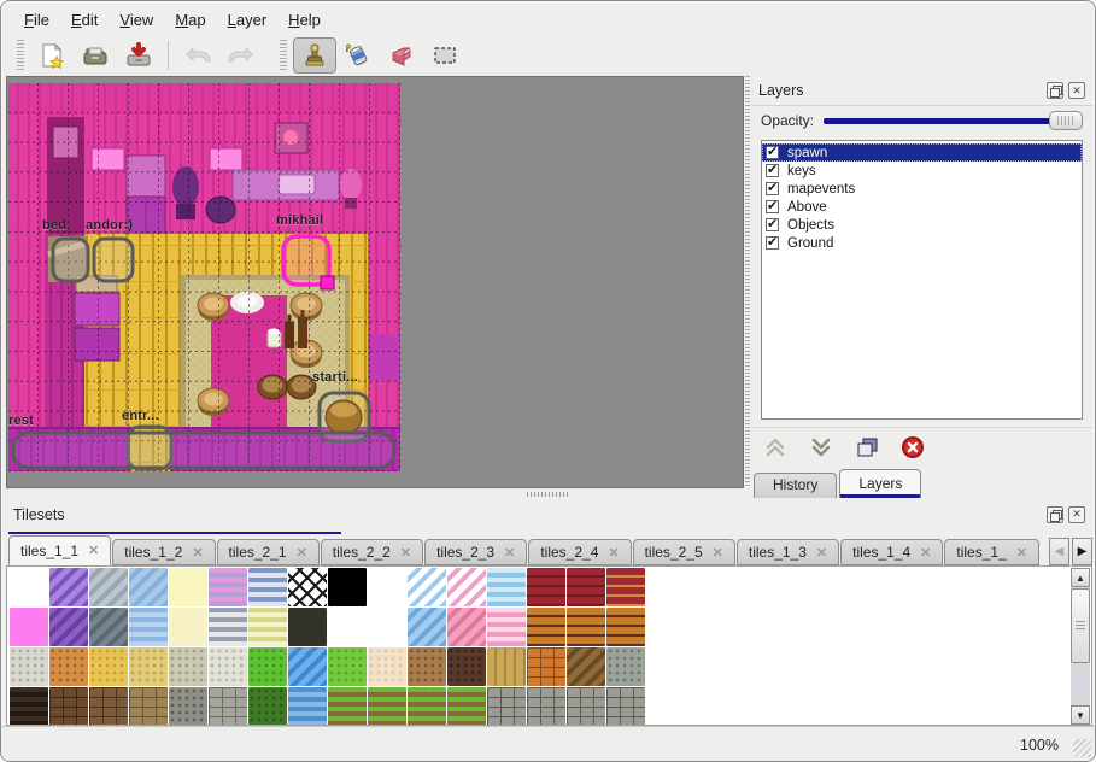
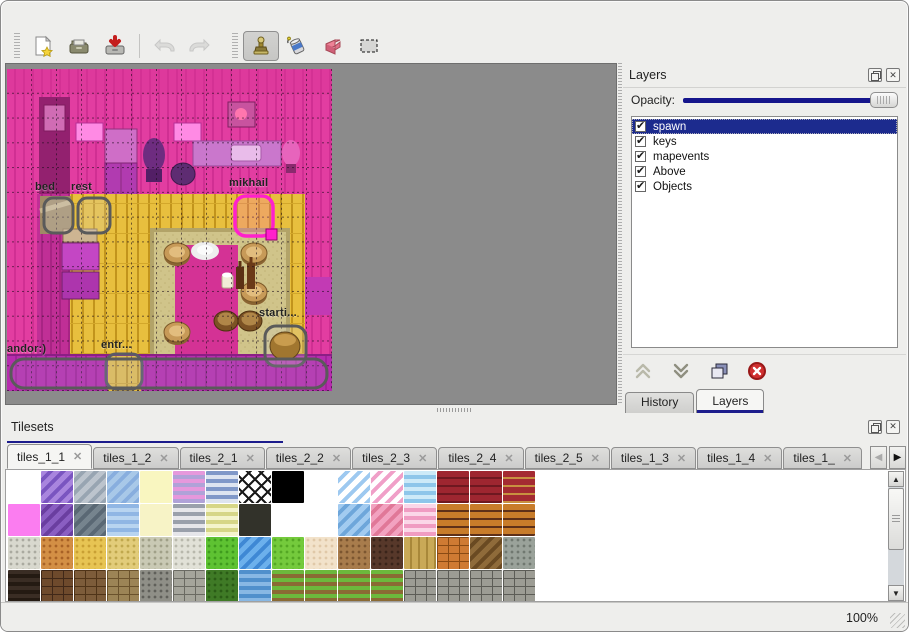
- File
- Edit
- View
- Map
- Layer
- Help
  bed
- andor:)
+ rest
  mikhail
- rest
+ andor:)
  entr...
  starti...
  Layers
  ✕
  Opacity:
  spawn
  keys
  mapevents
  Above
  Objects
- Ground
  History
  Layers
  Tilesets
  ✕
  tiles_1_1
  ✕
  tiles_1_2
  ✕
  tiles_2_1
  ✕
  tiles_2_2
  ✕
  tiles_2_3
  ✕
  tiles_2_4
  ✕
  tiles_2_5
  ✕
  tiles_1_3
  ✕
  tiles_1_4
  ✕
  tiles_1_
  ✕
  ◀
  ▶
  ▲
  ▼
  100%
